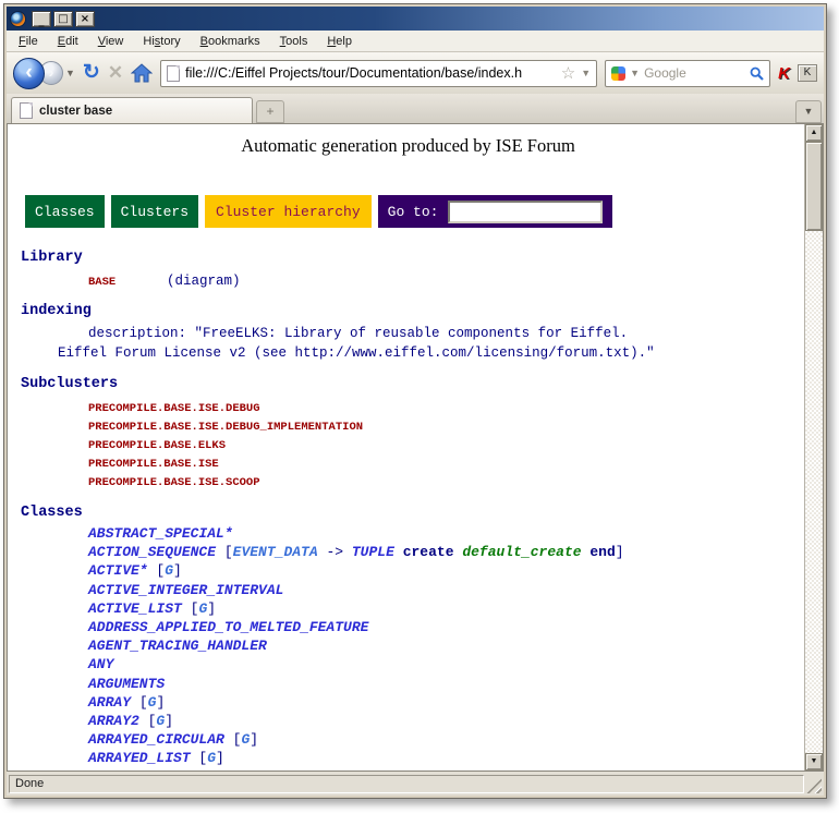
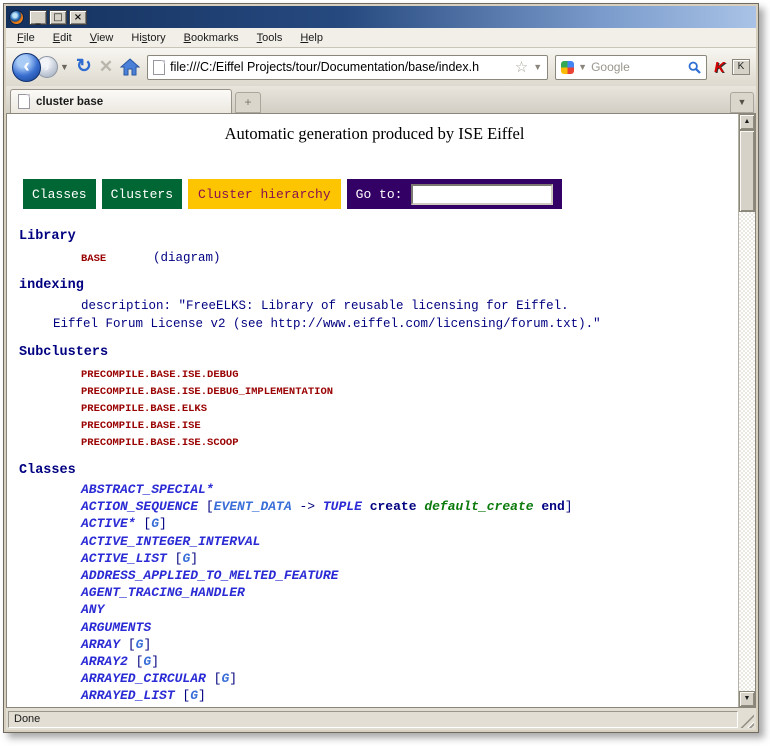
  _
  □
  ×
  File
  Edit
  View
  History
  Bookmarks
  Tools
  Help
  ‹
  ›
  ▼
  ↻
  ✕
  file:///C:/Eiffel Projects/tour/Documentation/base/index.h
  ☆
  ▼
  ▼
  Google
  K
  K
  cluster base
  +
  ▼
- Automatic generation produced by ISE Forum
+ Automatic generation produced by ISE Eiffel
  Classes
  Clusters
  Cluster hierarchy
  Go to:
  Library
  BASE
  (diagram)
  indexing
- description: "FreeELKS: Library of reusable components for Eiffel.
+ description: "FreeELKS: Library of reusable licensing for Eiffel.
  Eiffel Forum License v2 (see http://www.eiffel.com/licensing/forum.txt)."
  Subclusters
  PRECOMPILE.BASE.ISE.DEBUG
  PRECOMPILE.BASE.ISE.DEBUG_IMPLEMENTATION
  PRECOMPILE.BASE.ELKS
  PRECOMPILE.BASE.ISE
  PRECOMPILE.BASE.ISE.SCOOP
  Classes
  ABSTRACT_SPECIAL*
  ACTION_SEQUENCE [EVENT_DATA -> TUPLE create default_create end]
  ACTIVE* [G]
  ACTIVE_INTEGER_INTERVAL
  ACTIVE_LIST [G]
  ADDRESS_APPLIED_TO_MELTED_FEATURE
  AGENT_TRACING_HANDLER
  ANY
  ARGUMENTS
  ARRAY [G]
  ARRAY2 [G]
  ARRAYED_CIRCULAR [G]
  ARRAYED_LIST [G]
  Done
